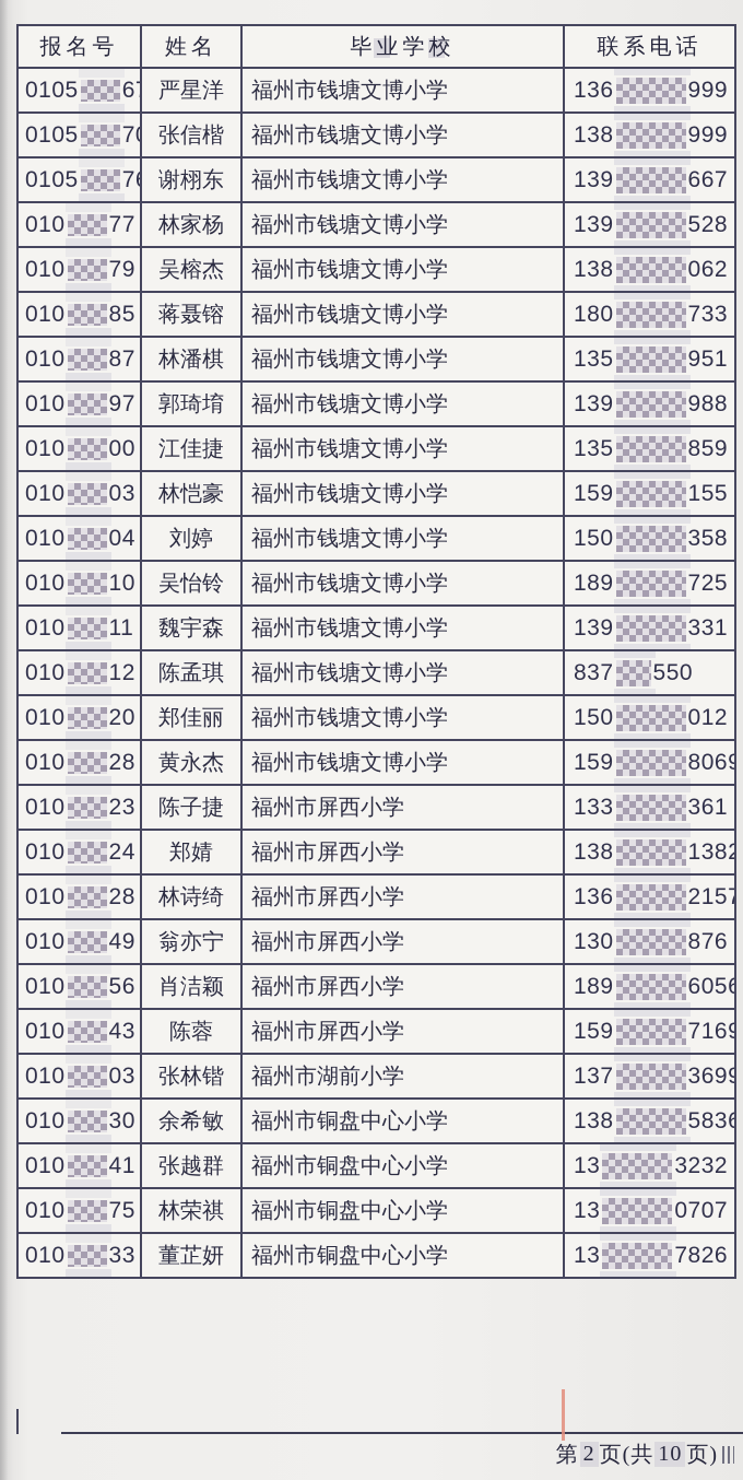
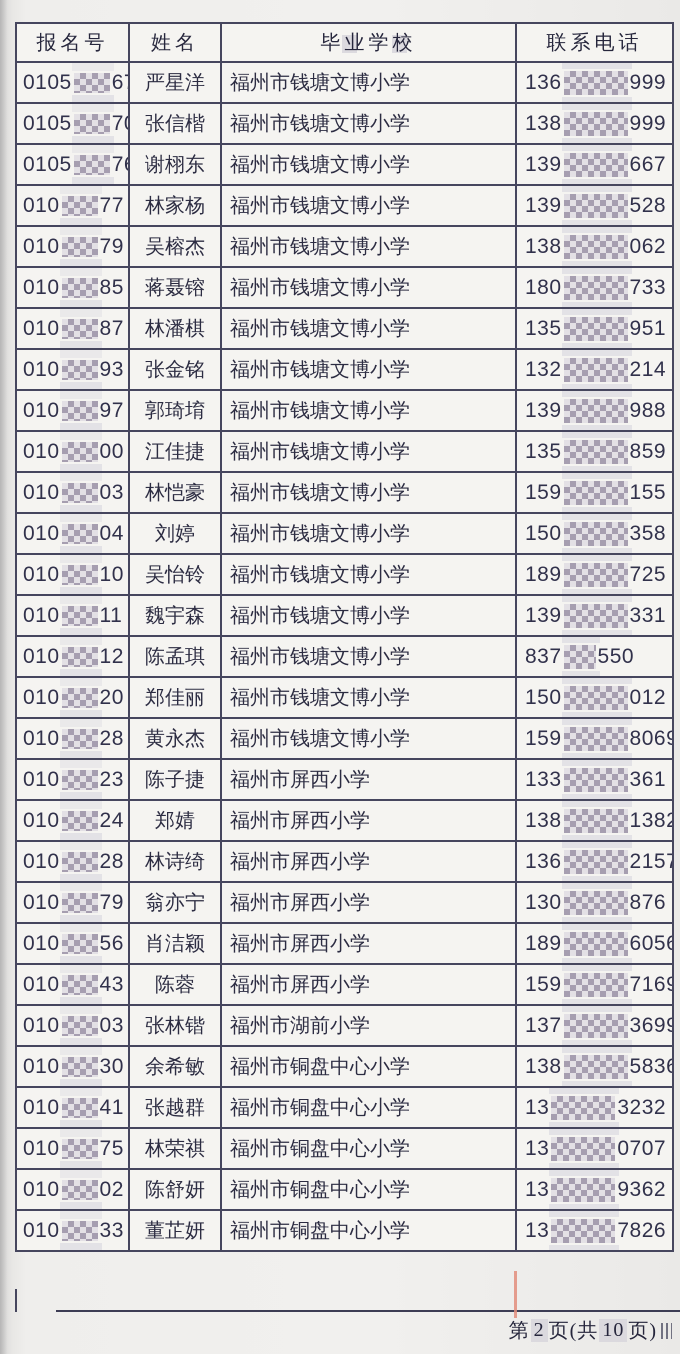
  报名号	姓名	毕业学校	联系电话
  0105 6	严星洋	福州市钱塘文博小学	136 999
  0105 7	张信楷	福州市钱塘文博小学	138 999
  0105 7	谢栩东	福州市钱塘文博小学	139 667
  010 77	林家杨	福州市钱塘文博小学	139 528
  010 79	吴榕杰	福州市钱塘文博小学	138 062
  010 85	蒋聂镕	福州市钱塘文博小学	180 733
  010 87	林潘棋	福州市钱塘文博小学	135 951
+ 010 93	张金铭	福州市钱塘文博小学	132 214
  010 97	郭琦堉	福州市钱塘文博小学	139 988
  010 00	江佳捷	福州市钱塘文博小学	135 859
  010 03	林恺豪	福州市钱塘文博小学	159 155
  010 04	刘婷	福州市钱塘文博小学	150 358
  010 10	吴怡铃	福州市钱塘文博小学	189 725
  010 11	魏宇森	福州市钱塘文博小学	139 331
  010 12	陈孟琪	福州市钱塘文博小学	837 550
  010 20	郑佳丽	福州市钱塘文博小学	150 012
  010 28	黄永杰	福州市钱塘文博小学	159 806
  010 23	陈子捷	福州市屏西小学	133 361
  010 24	郑婧	福州市屏西小学	138 138
  010 28	林诗绮	福州市屏西小学	136 215
- 010 49	翁亦宁	福州市屏西小学	130 876
+ 010 79	翁亦宁	福州市屏西小学	130 876
  010 56	肖洁颖	福州市屏西小学	189 605
  010 43	陈蓉	福州市屏西小学	159 716
  010 03	张林锴	福州市湖前小学	137 369
  010 30	余希敏	福州市铜盘中心小学	138 583
  010 41	张越群	福州市铜盘中心小学	13 3232
  010 75	林荣祺	福州市铜盘中心小学	13 0707
+ 010 02	陈舒妍	福州市铜盘中心小学	13 9362
  010 33	董芷妍	福州市铜盘中心小学	13 7826
  第
  2
  页(共
  10
  页)
